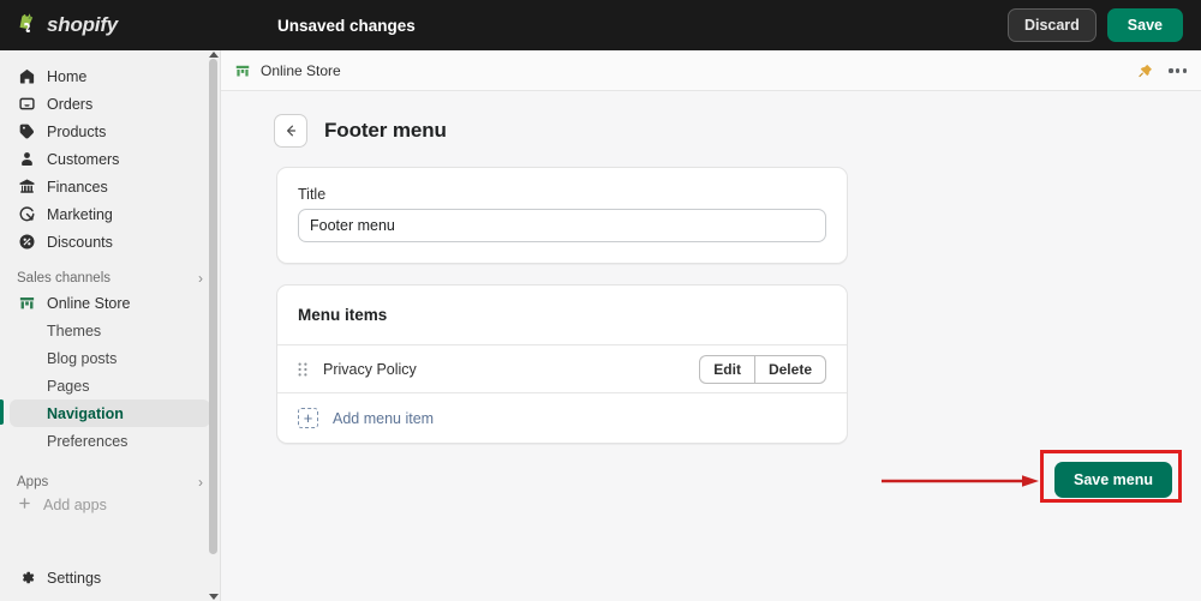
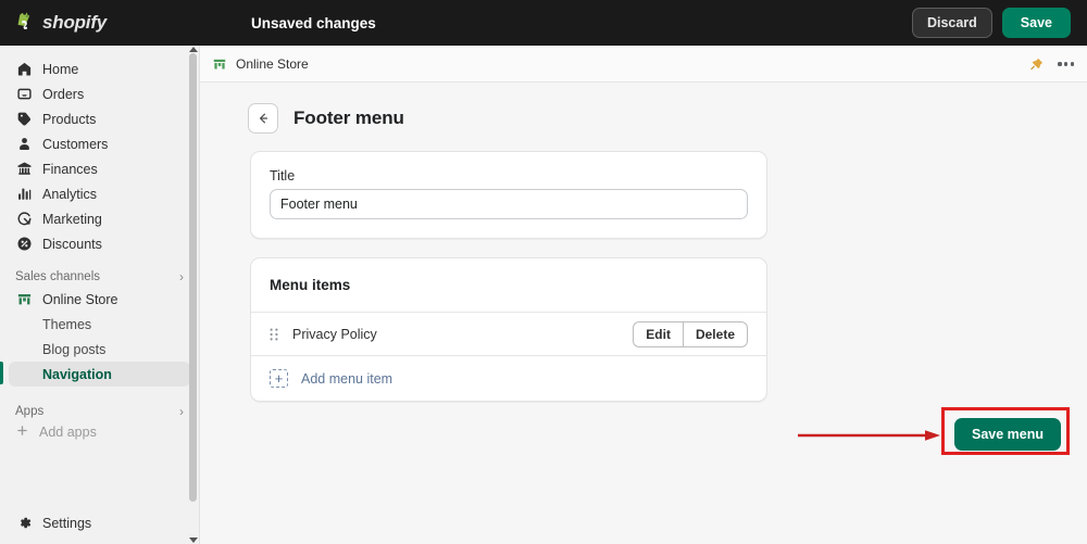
  shopify
  Unsaved changes
  Discard
  Save
  Home
  Orders
  Products
  Customers
  Finances
+ Analytics
  Marketing
  Discounts
  Sales channels
  ›
  Online Store
  Themes
  Blog posts
- Pages
  Navigation
- Preferences
  Apps
  ›
  Add apps
  Settings
  Online Store
  Footer menu
  Title
  Footer menu
  Menu items
  Privacy Policy
  Edit
  Delete
  +
  Add menu item
  Save menu
